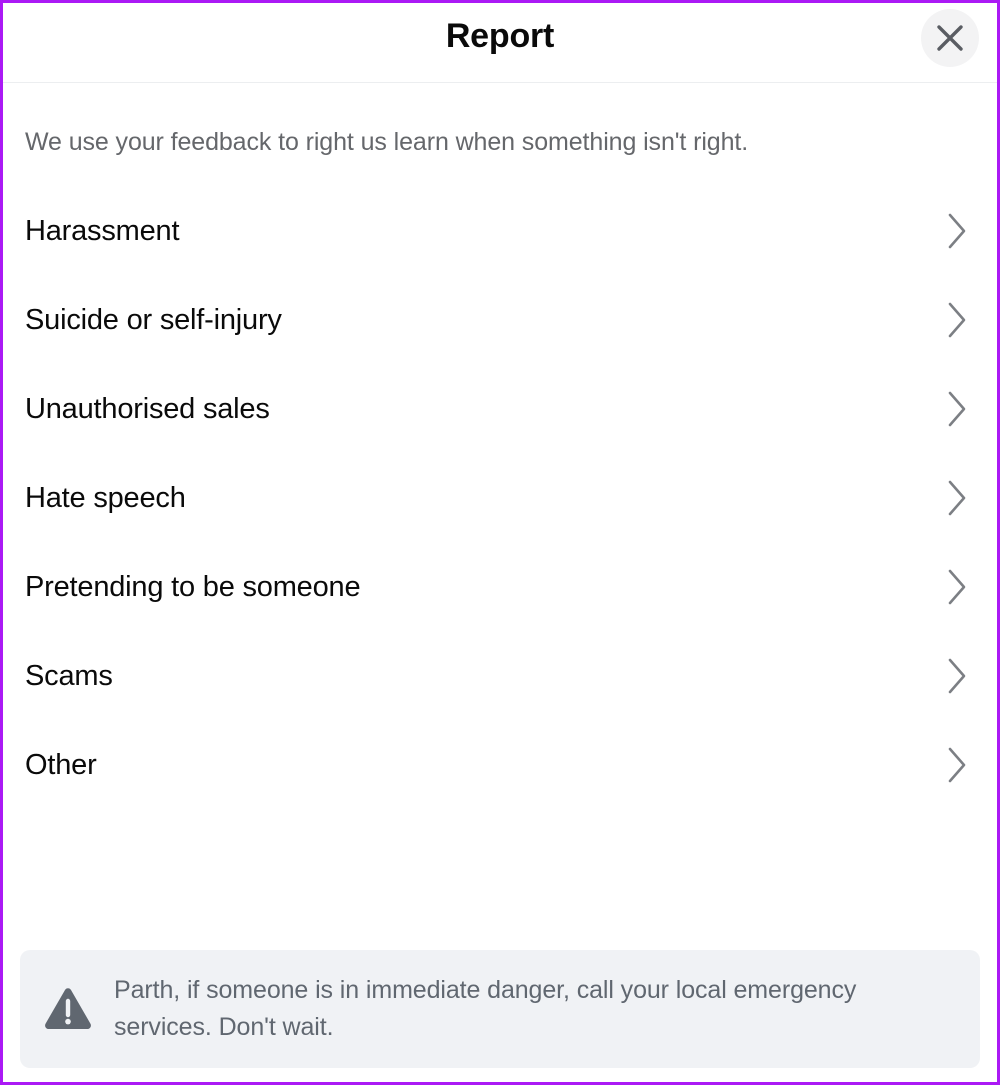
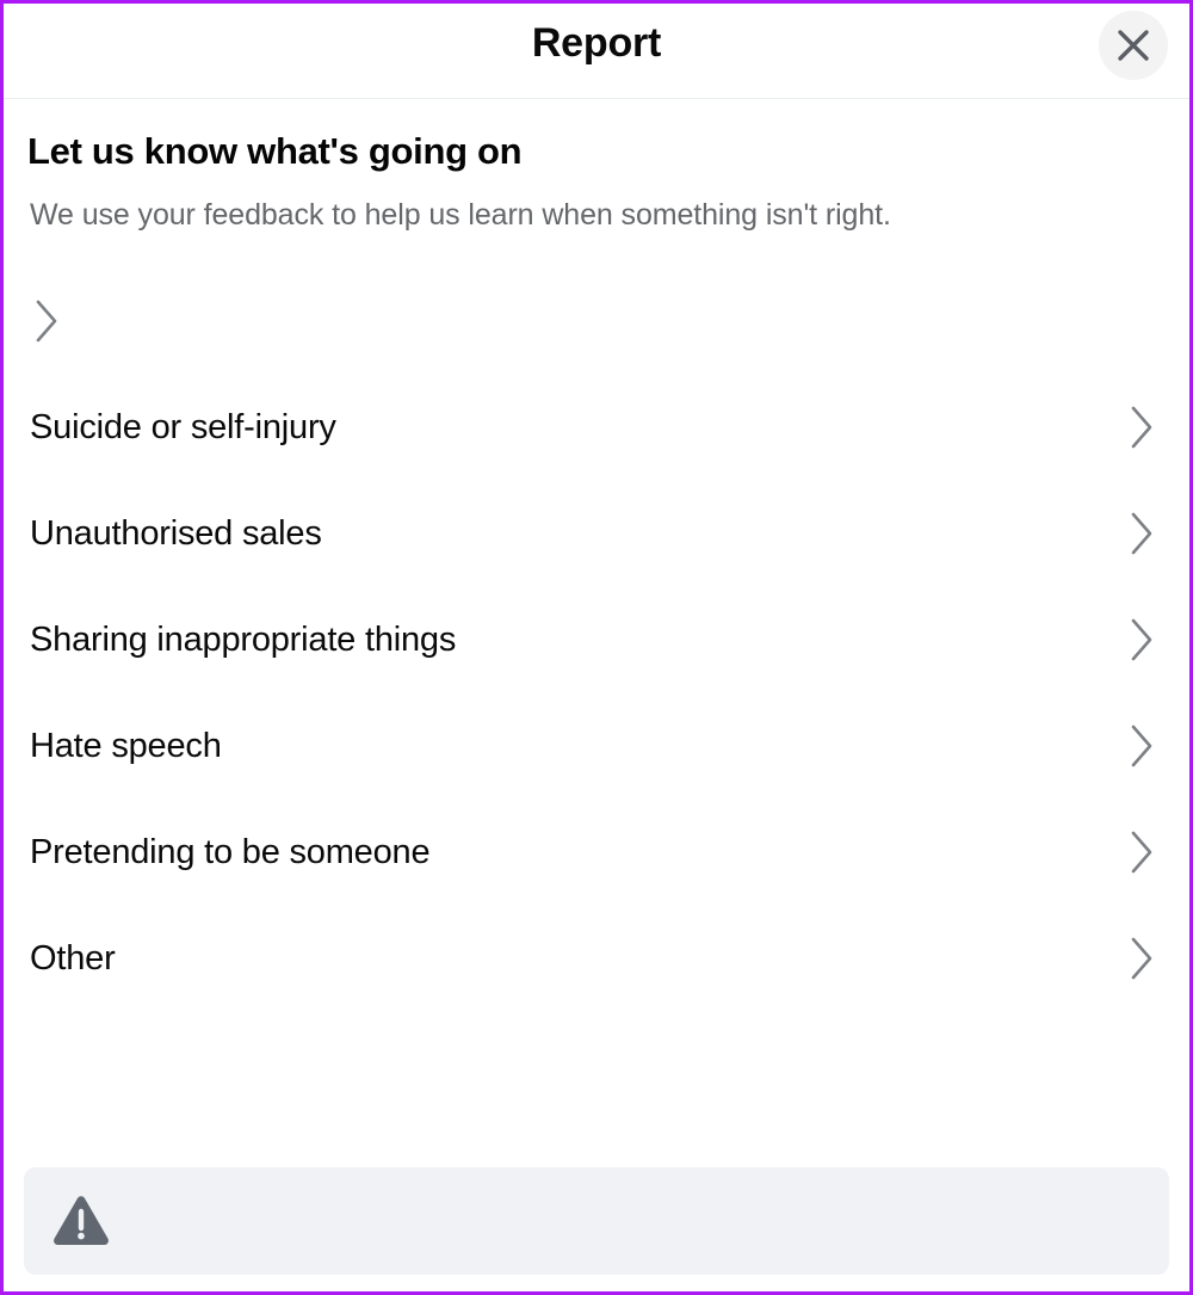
  Report
+ Let us know what's going on
- We use your feedback to right us learn when something isn't right.
+ We use your feedback to help us learn when something isn't right.
- Harassment
  Suicide or self-injury
  Unauthorised sales
+ Sharing inappropriate things
  Hate speech
  Pretending to be someone
- Scams
  Other
- Parth, if someone is in immediate danger, call your local emergency services. Don't wait.
